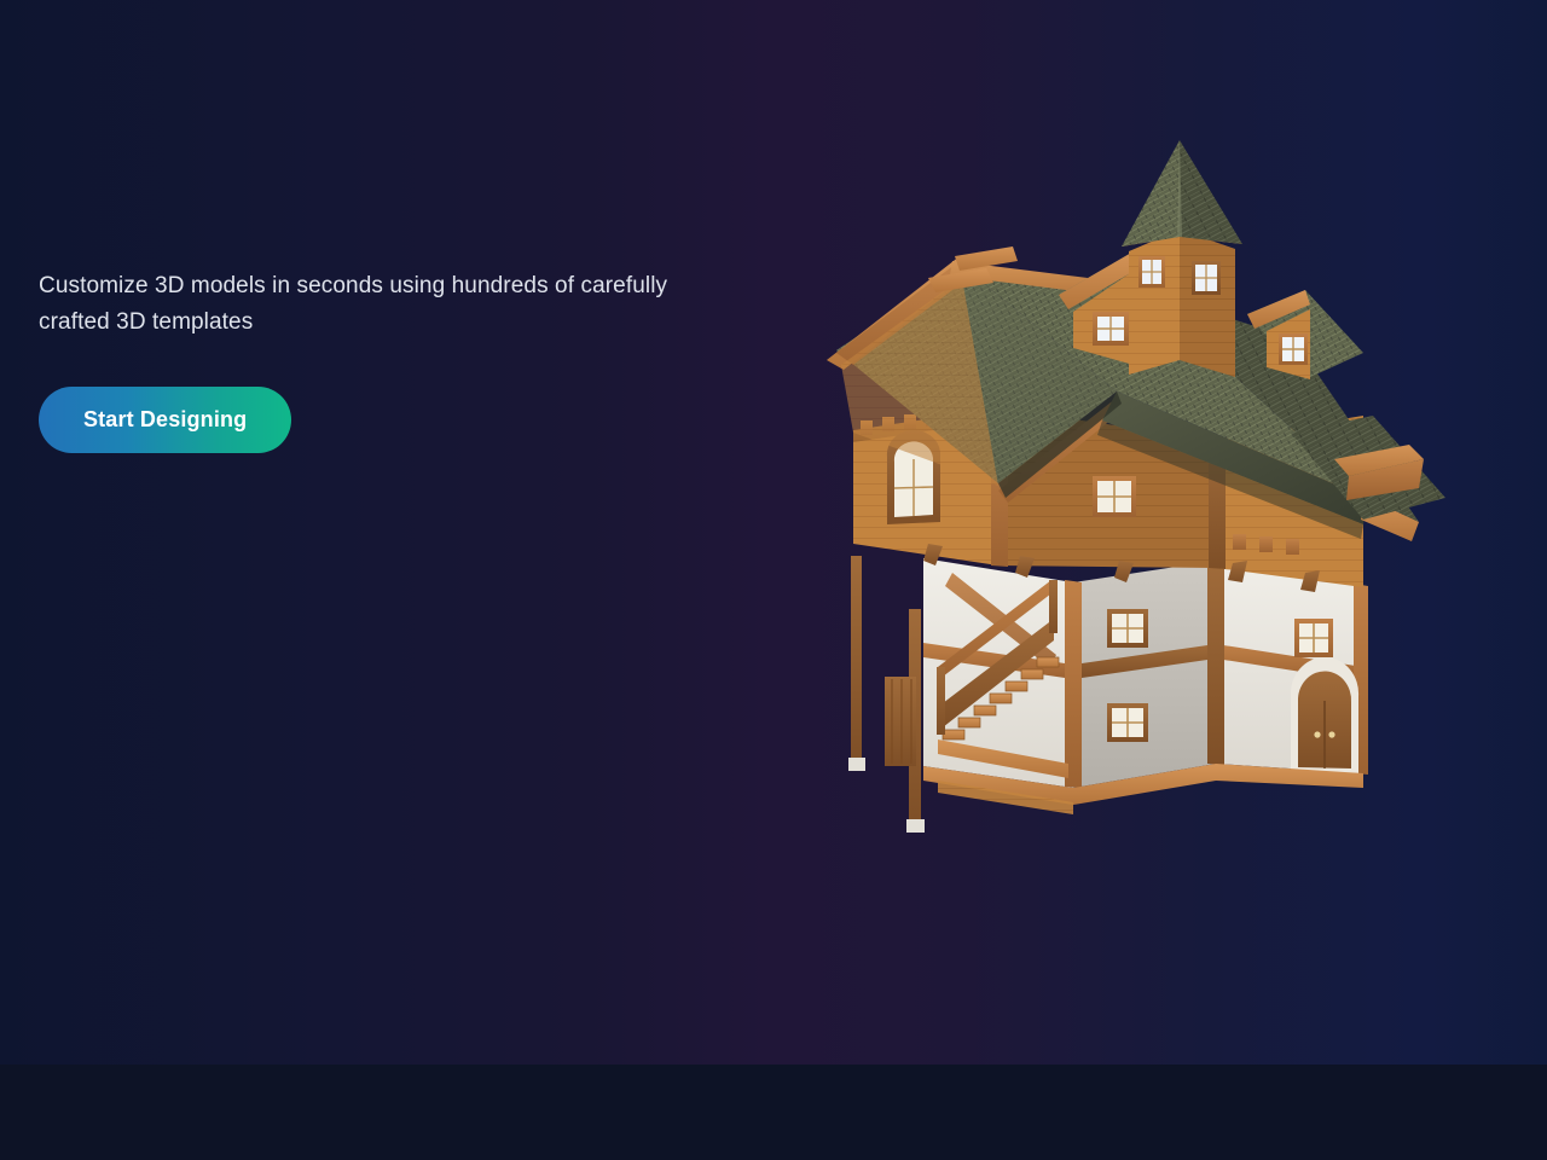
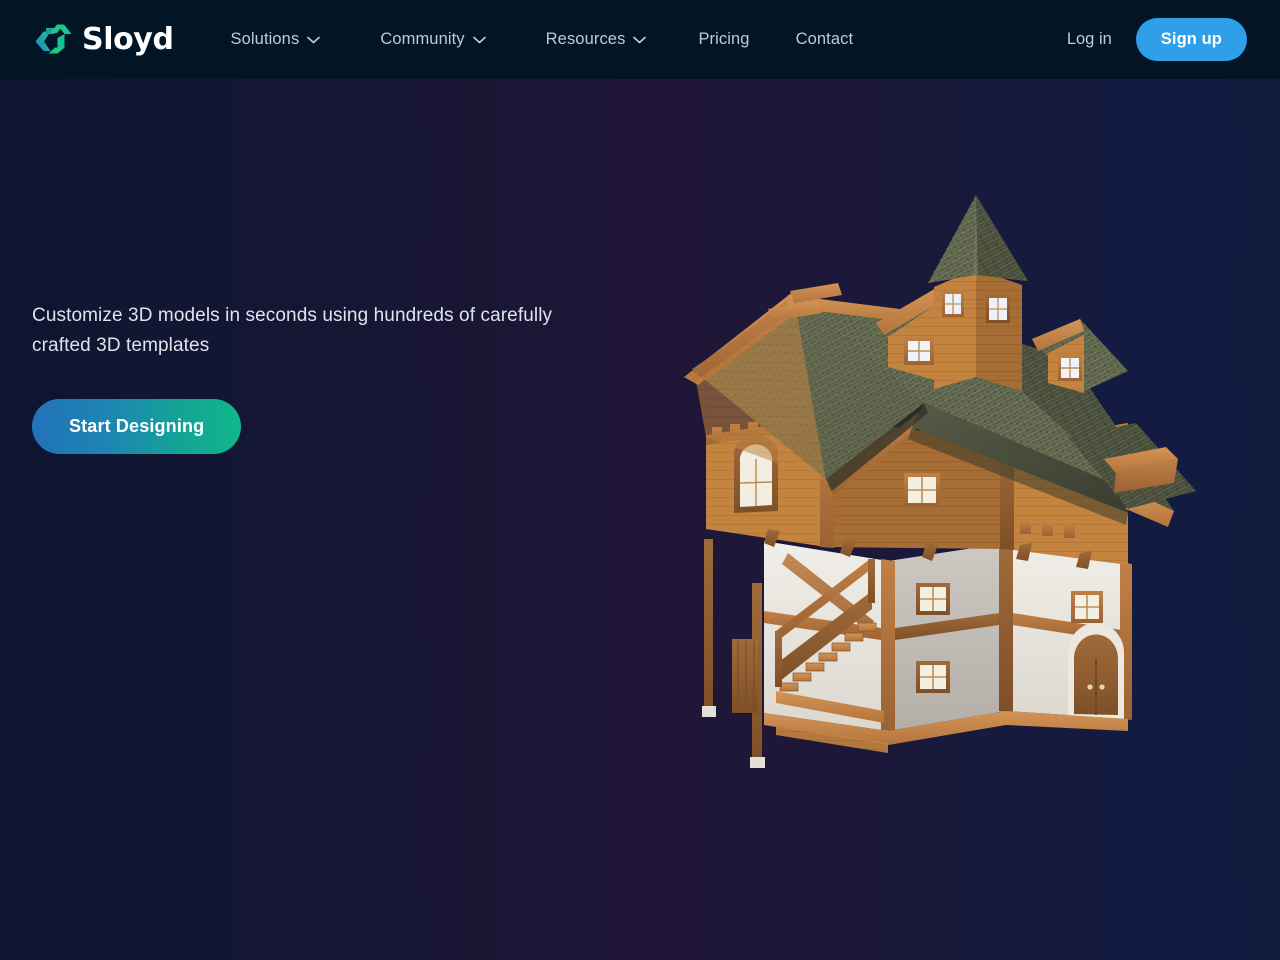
+ Sloyd
+ Solutions
+ Community
+ Resources
+ Pricing
+ Contact
+ Log in
+ Sign up
  Customize 3D models in seconds using hundreds of carefully crafted 3D templates
  Start Designing
